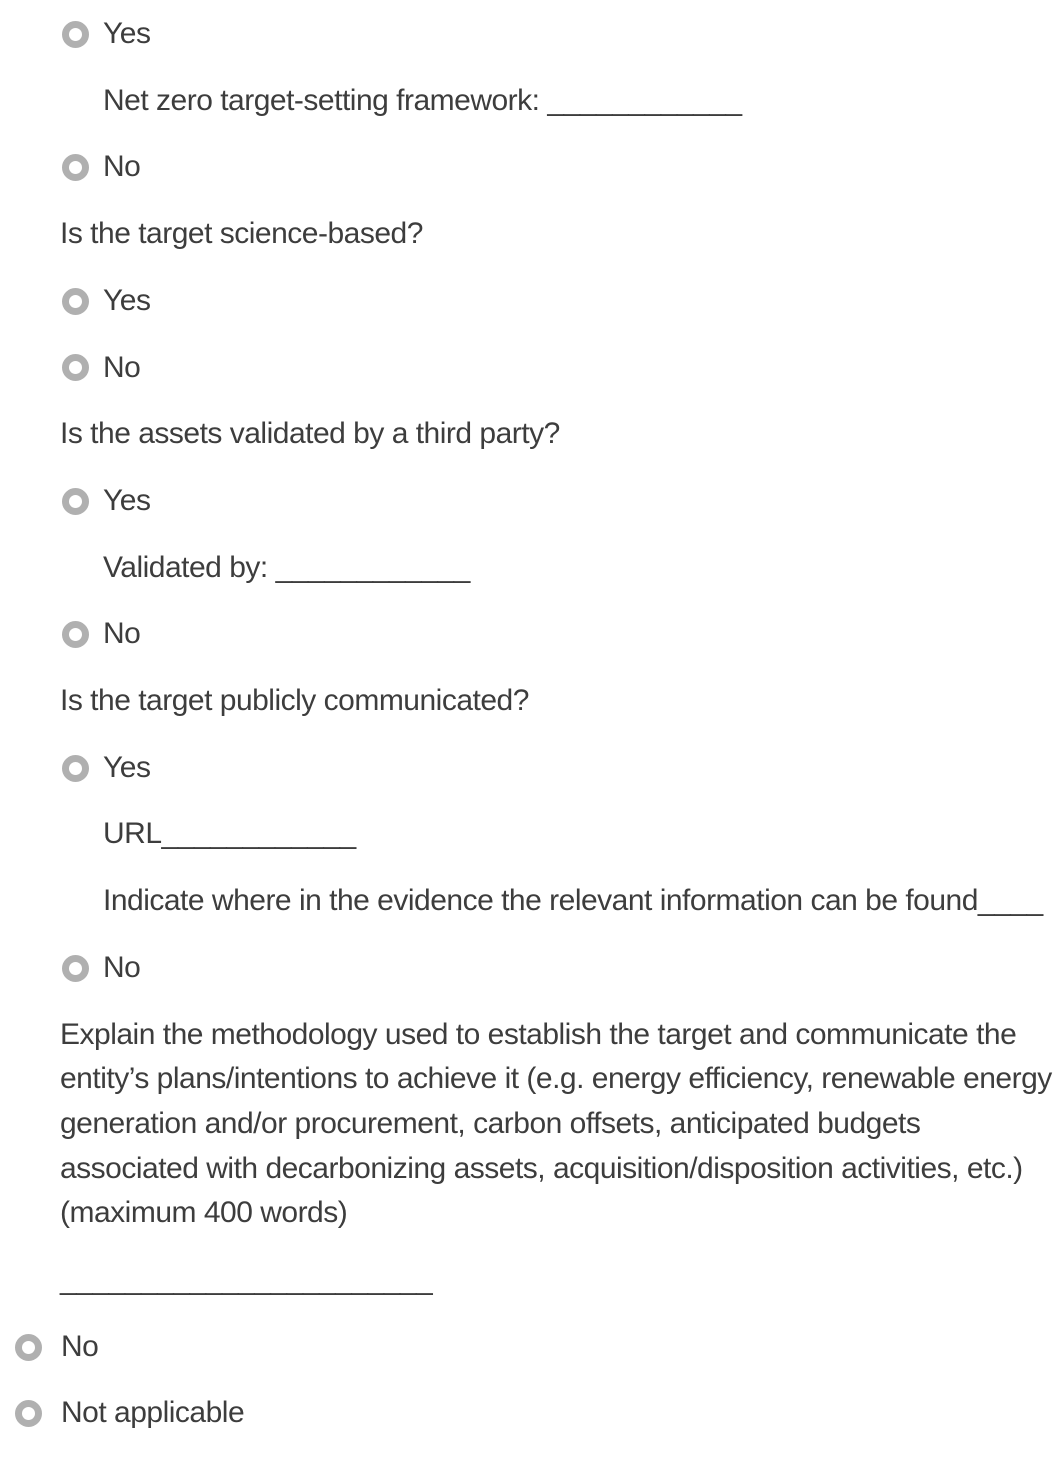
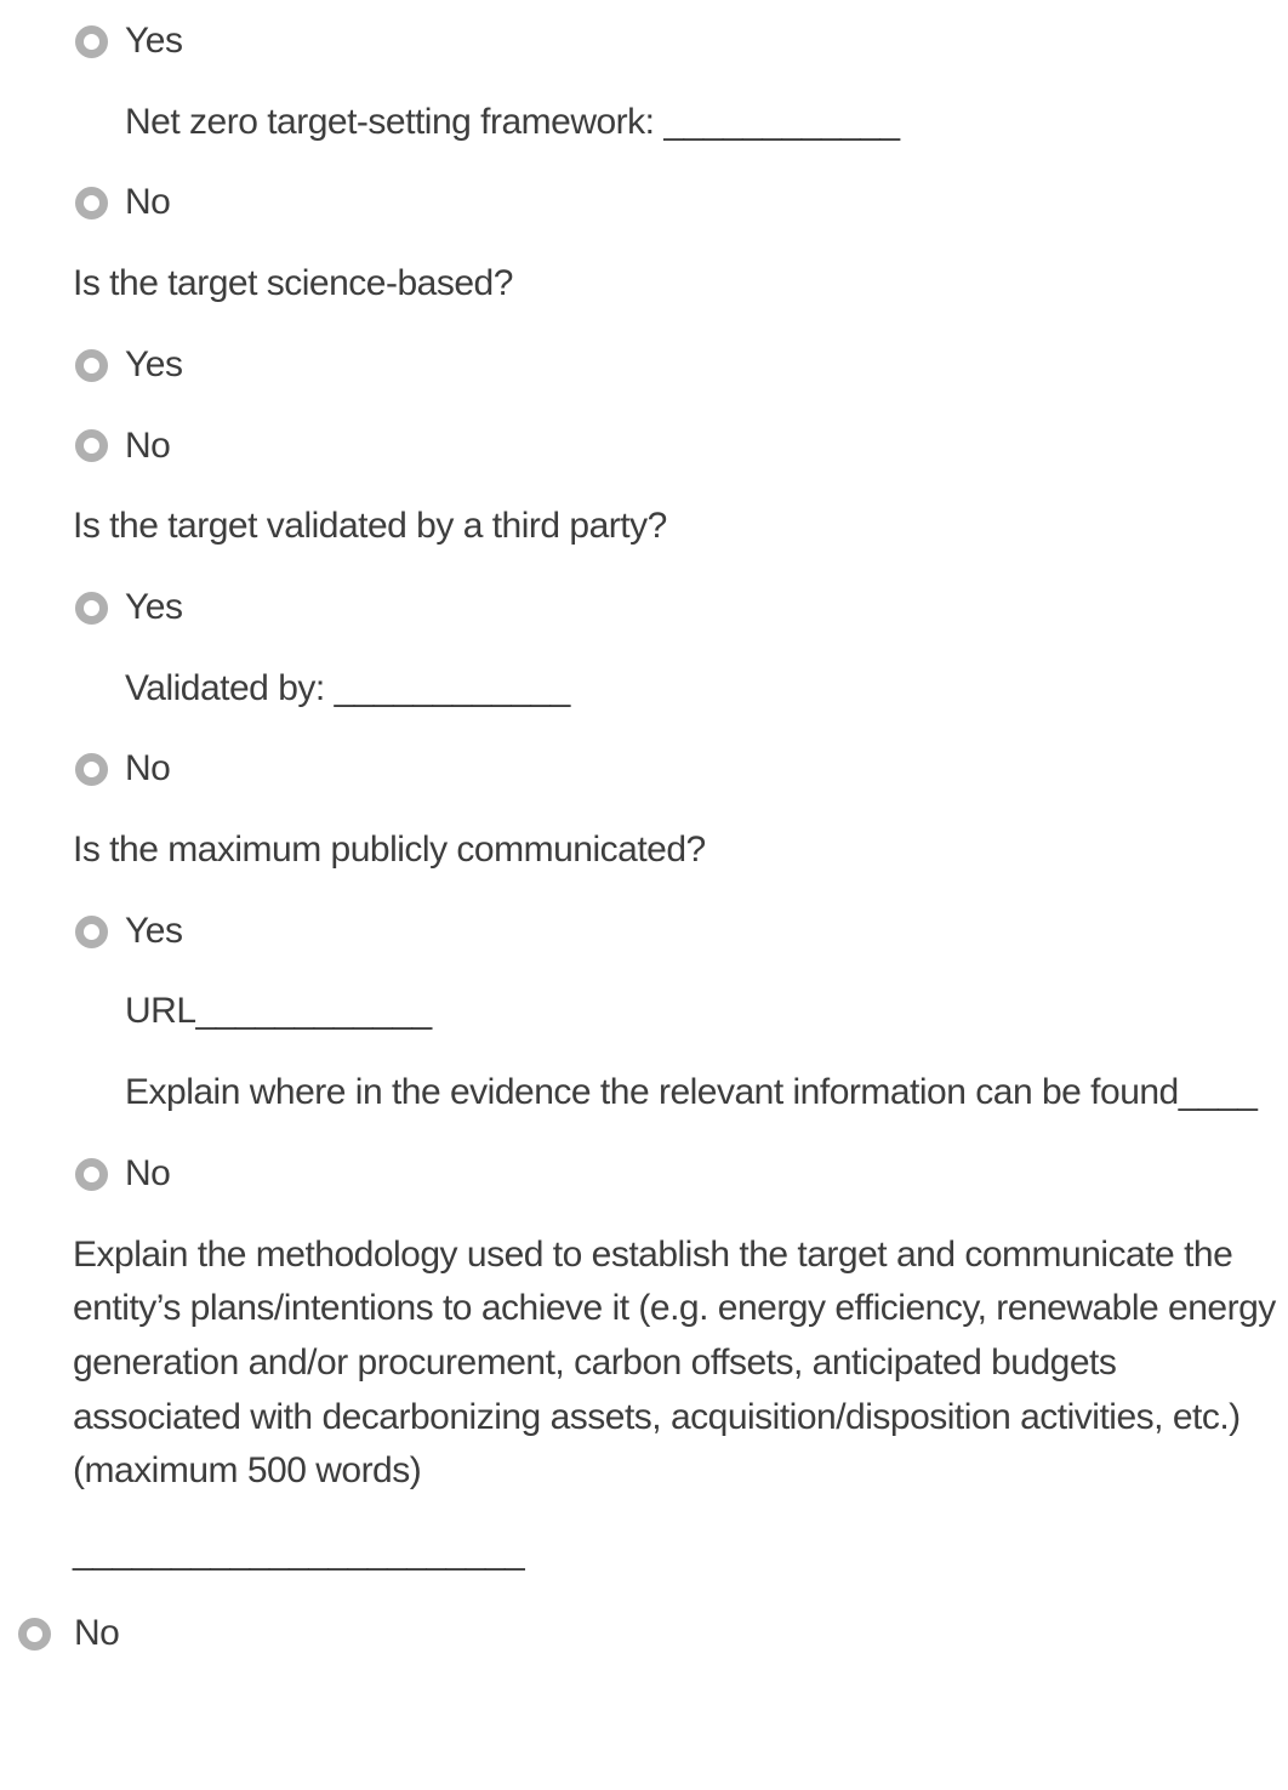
  Yes
  Net zero target-setting framework: ____________
  No
  Is the target science-based?
  Yes
  No
- Is the assets validated by a third party?
+ Is the target validated by a third party?
  Yes
  Validated by: ____________
  No
- Is the target publicly communicated?
+ Is the maximum publicly communicated?
  Yes
  URL____________
- Indicate where in the evidence the relevant information can be found____
+ Explain where in the evidence the relevant information can be found____
  No
- Explain the methodology used to establish the target and communicate the entity’s plans/intentions to achieve it (e.g. energy efficiency, renewable energy generation and/or procurement, carbon offsets, anticipated budgets associated with decarbonizing assets, acquisition/disposition activities, etc.) (maximum 400 words)
+ Explain the methodology used to establish the target and communicate the entity’s plans/intentions to achieve it (e.g. energy efficiency, renewable energy generation and/or procurement, carbon offsets, anticipated budgets associated with decarbonizing assets, acquisition/disposition activities, etc.) (maximum 500 words)
  _______________________
  No
- Not applicable
